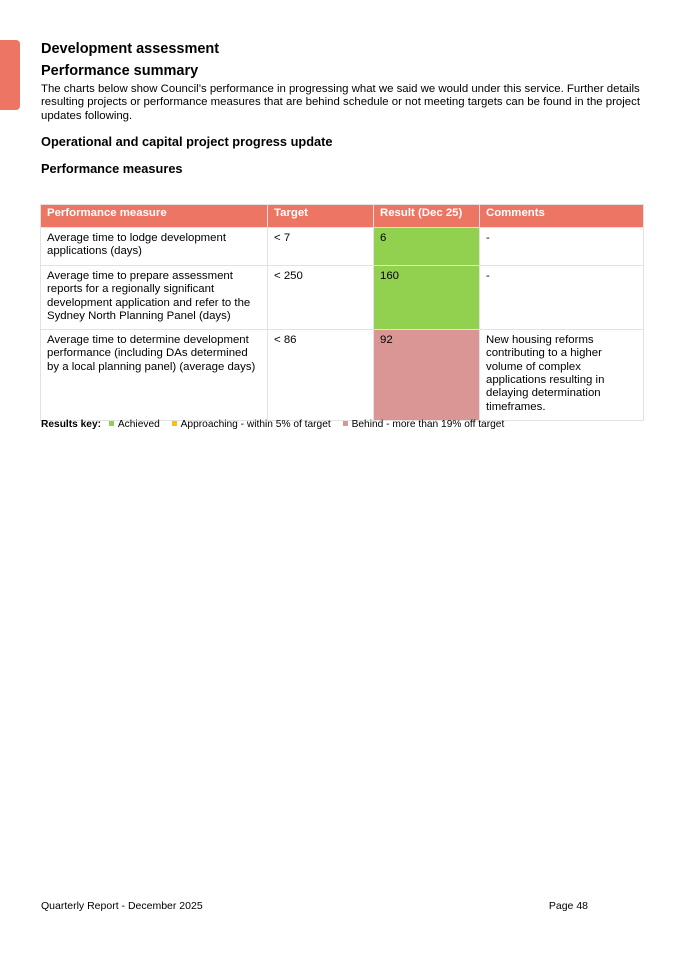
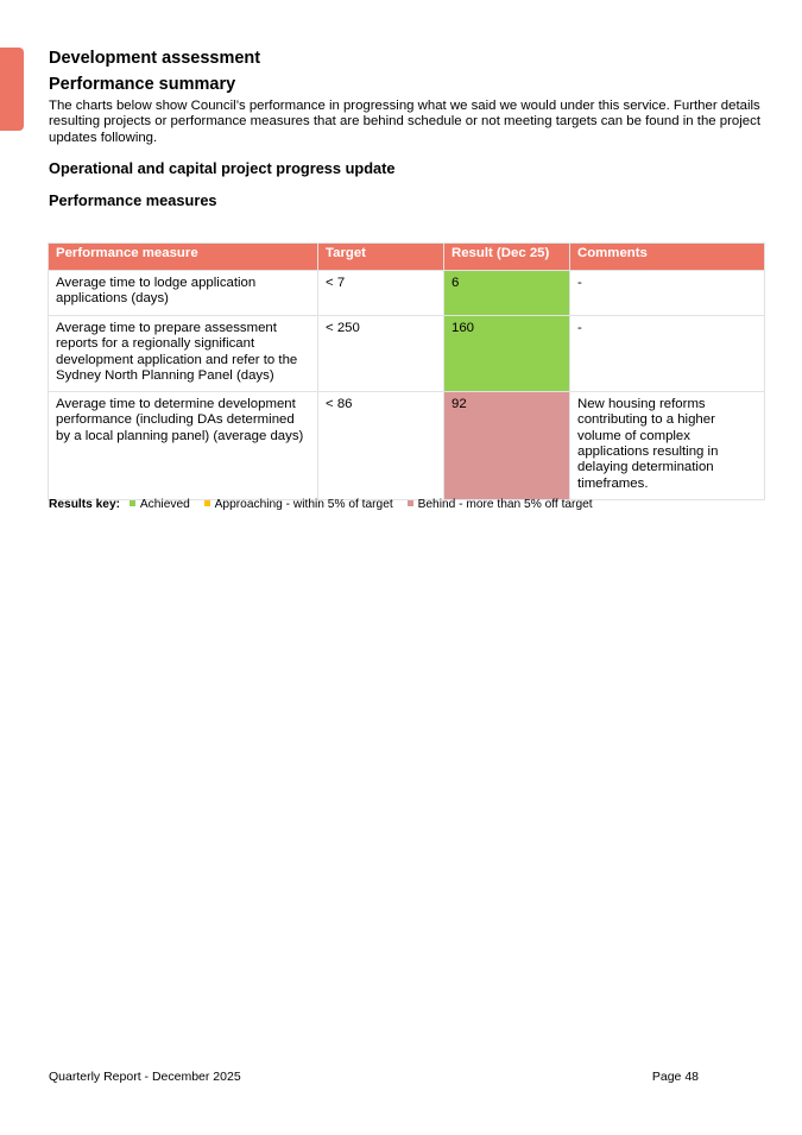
  Development assessment
  Performance summary
  The charts below show Council’s performance in progressing what we said we would under this service. Further details resulting projects or performance measures that are behind schedule or not meeting targets can be found in the project updates following.
  Operational and capital project progress update
  Performance measures
  Performance measure	Target	Result (Dec 25)	Comments
- Average time to lodge development applications (days)	< 7	6	-
+ Average time to lodge application applications (days)	< 7	6	-
  Average time to prepare assessment reports for a regionally significant development application and refer to the Sydney North Planning Panel (days)	< 250	160	-
  Average time to determine development performance (including DAs determined by a local planning panel) (average days)	< 86	92	New housing reforms contributing to a higher volume of complex applications resulting in delaying determination timeframes.
- Results key: Achieved Approaching - within 5% of target Behind - more than 19% off target
+ Results key: Achieved Approaching - within 5% of target Behind - more than 5% off target
  Quarterly Report - December 2025
  Page 48
